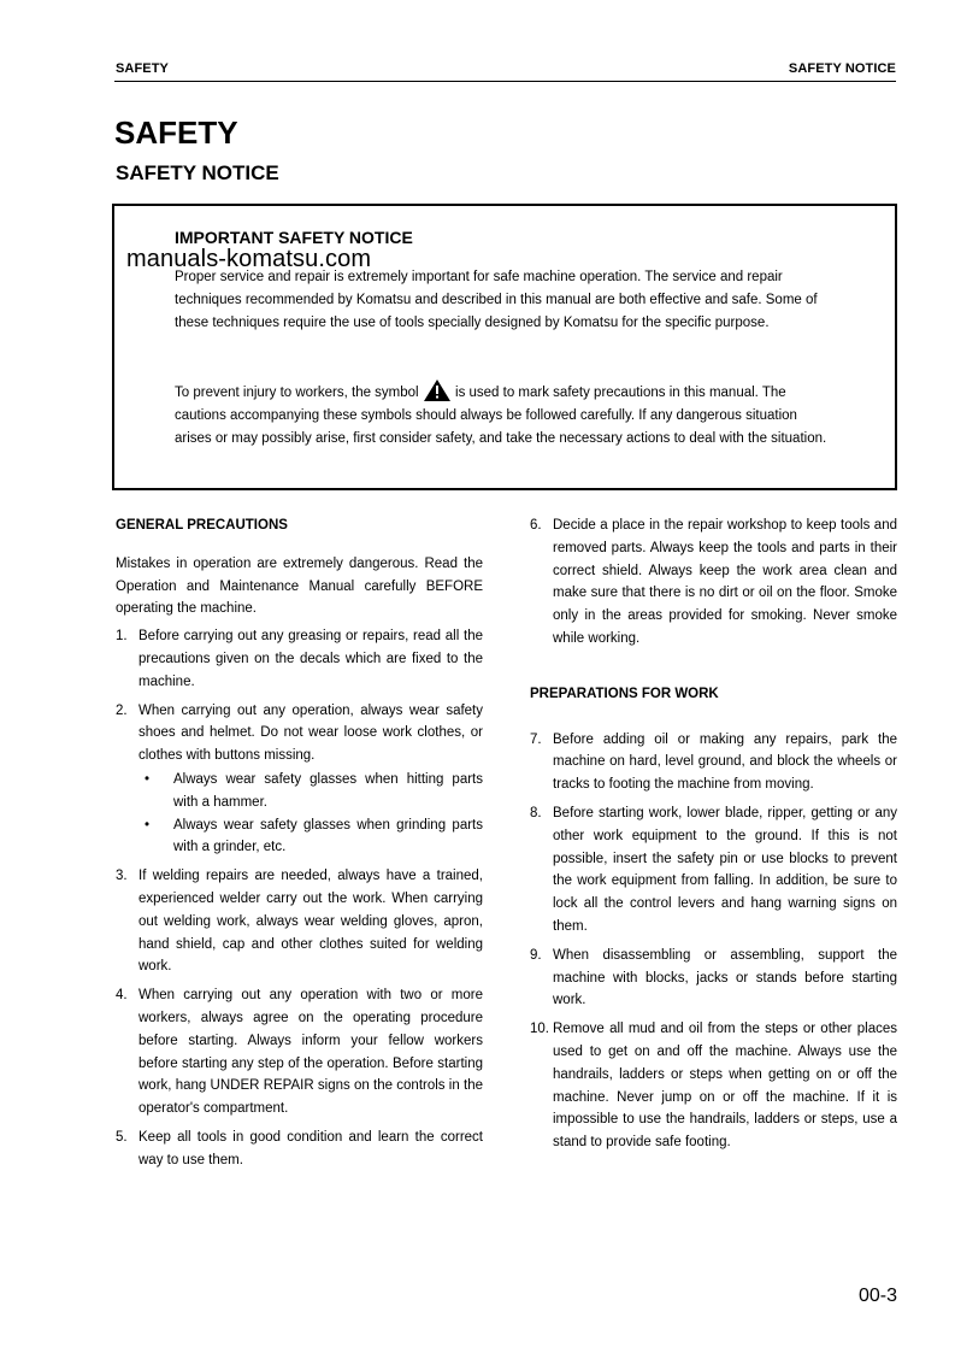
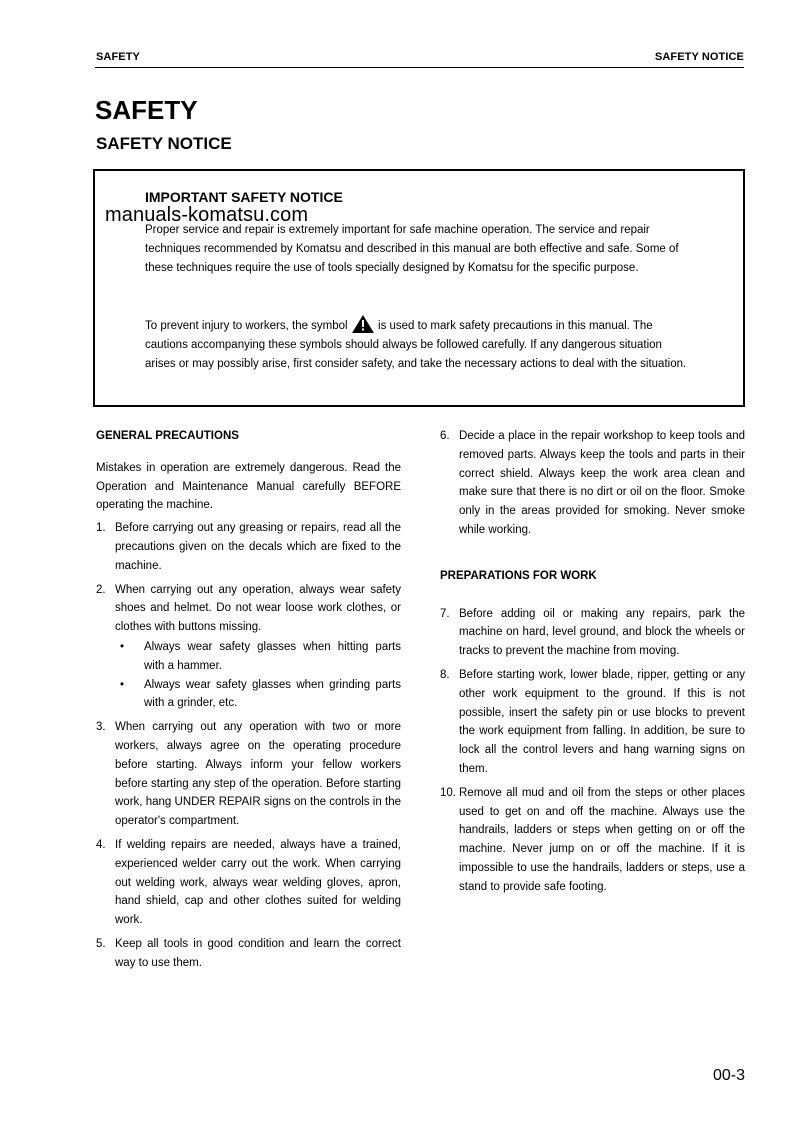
  SAFETY
  SAFETY NOTICE
  SAFETY
  SAFETY NOTICE
  IMPORTANT SAFETY NOTICE
  Proper service and repair is extremely important for safe machine operation. The service and repair techniques recommended by Komatsu and described in this manual are both effective and safe. Some of these techniques require the use of tools specially designed by Komatsu for the specific purpose.
  To prevent injury to workers, the symbol is used to mark safety precautions in this manual. The cautions accompanying these symbols should always be followed carefully. If any dangerous situation arises or may possibly arise, first consider safety, and take the necessary actions to deal with the situation.
  manuals-komatsu.com
  GENERAL PRECAUTIONS
  Mistakes in operation are extremely dangerous. Read the Operation and Maintenance Manual carefully BEFORE operating the machine.
  1.
  Before carrying out any greasing or repairs, read all the precautions given on the decals which are fixed to the machine.
  2.
  When carrying out any operation, always wear safety shoes and helmet. Do not wear loose work clothes, or clothes with buttons missing.
  •
  Always wear safety glasses when hitting parts with a hammer.
  •
  Always wear safety glasses when grinding parts with a grinder, etc.
  3.
- If welding repairs are needed, always have a trained, experienced welder carry out the work. When carrying out welding work, always wear welding gloves, apron, hand shield, cap and other clothes suited for welding work.
+ When carrying out any operation with two or more workers, always agree on the operating procedure before starting. Always inform your fellow workers before starting any step of the operation. Before starting work, hang UNDER REPAIR signs on the controls in the operator's compartment.
  4.
- When carrying out any operation with two or more workers, always agree on the operating procedure before starting. Always inform your fellow workers before starting any step of the operation. Before starting work, hang UNDER REPAIR signs on the controls in the operator's compartment.
+ If welding repairs are needed, always have a trained, experienced welder carry out the work. When carrying out welding work, always wear welding gloves, apron, hand shield, cap and other clothes suited for welding work.
  5.
  Keep all tools in good condition and learn the correct way to use them.
  6.
  Decide a place in the repair workshop to keep tools and removed parts. Always keep the tools and parts in their correct shield. Always keep the work area clean and make sure that there is no dirt or oil on the floor. Smoke only in the areas provided for smoking. Never smoke while working.
  PREPARATIONS FOR WORK
  7.
- Before adding oil or making any repairs, park the machine on hard, level ground, and block the wheels or tracks to footing the machine from moving.
+ Before adding oil or making any repairs, park the machine on hard, level ground, and block the wheels or tracks to prevent the machine from moving.
  8.
  Before starting work, lower blade, ripper, getting or any other work equipment to the ground. If this is not possible, insert the safety pin or use blocks to prevent the work equipment from falling. In addition, be sure to lock all the control levers and hang warning signs on them.
- 9.
- When disassembling or assembling, support the machine with blocks, jacks or stands before starting work.
  10.
  Remove all mud and oil from the steps or other places used to get on and off the machine. Always use the handrails, ladders or steps when getting on or off the machine. Never jump on or off the machine. If it is impossible to use the handrails, ladders or steps, use a stand to provide safe footing.
  00-3
